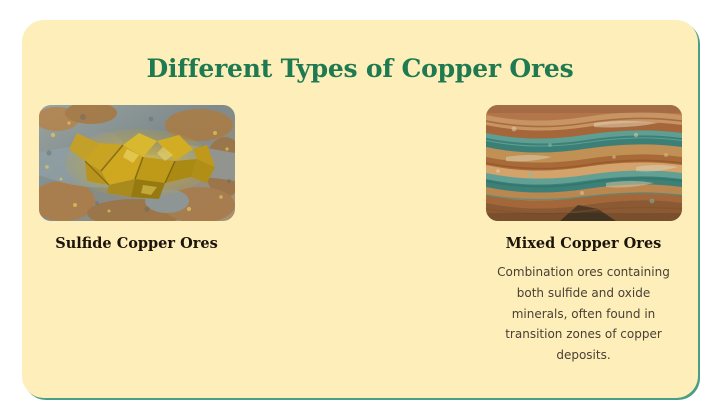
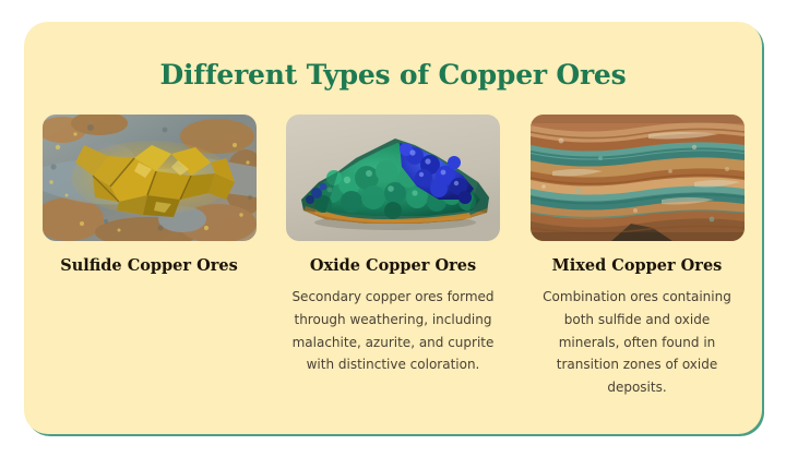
  Different Types of Copper Ores
  Sulfide Copper Ores
+ Oxide Copper Ores
+ Secondary copper ores formed through weathering, including malachite, azurite, and cuprite with distinctive coloration.
  Mixed Copper Ores
- Combination ores containing both sulfide and oxide minerals, often found in transition zones of copper deposits.
+ Combination ores containing both sulfide and oxide minerals, often found in transition zones of oxide deposits.
